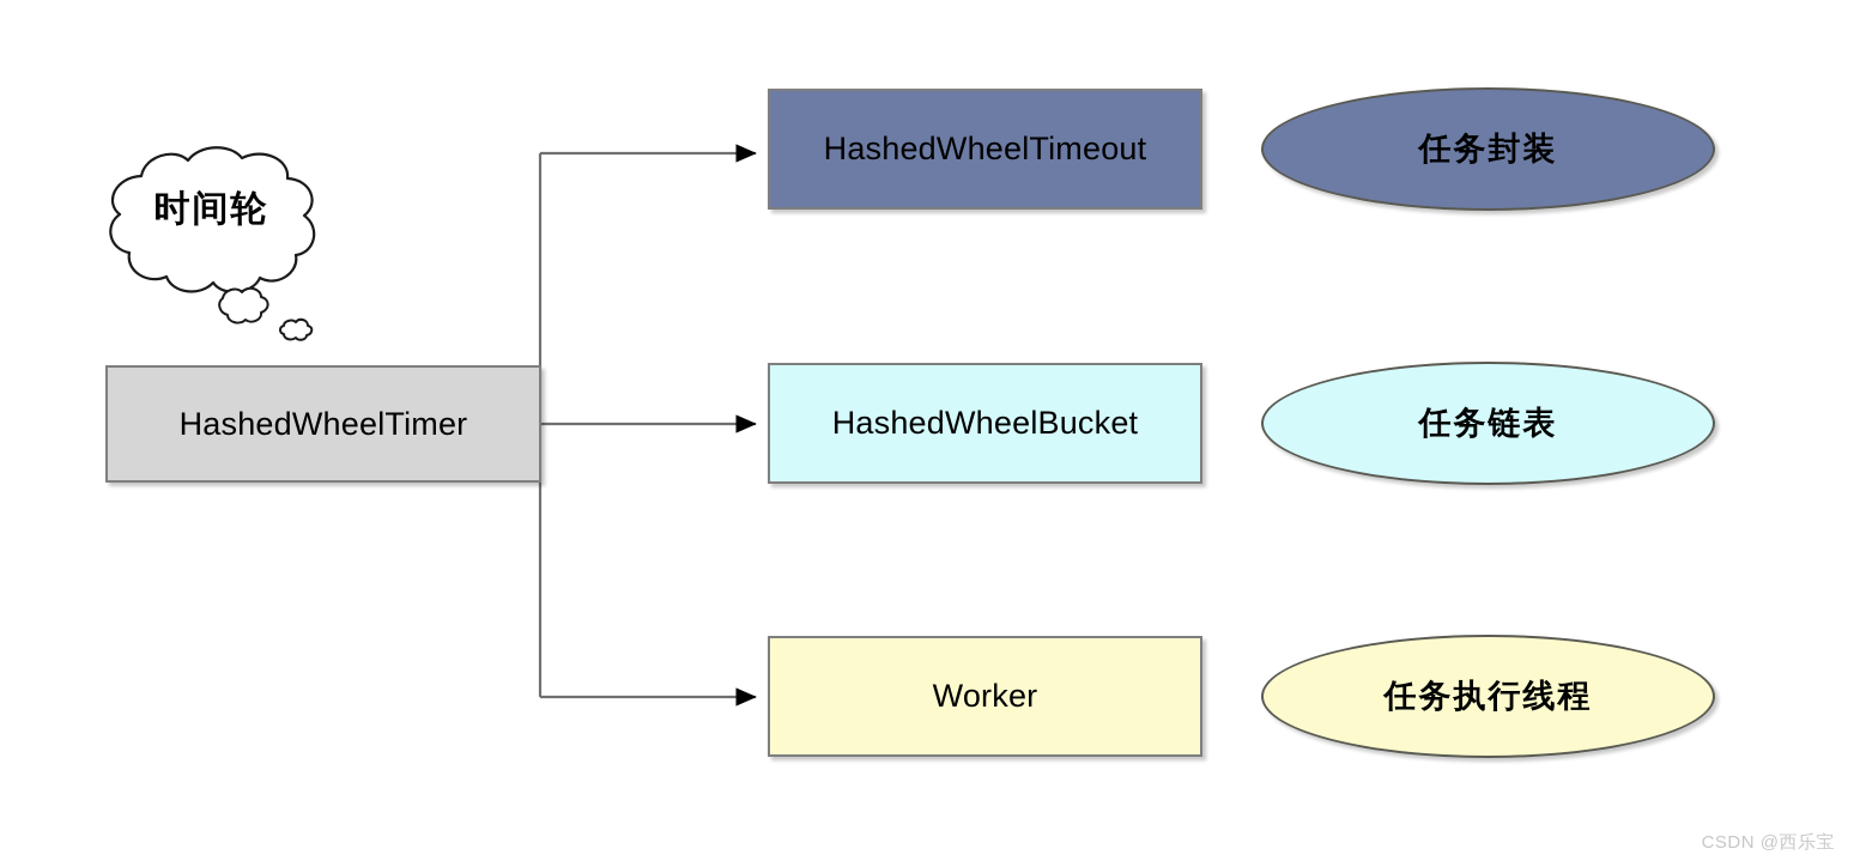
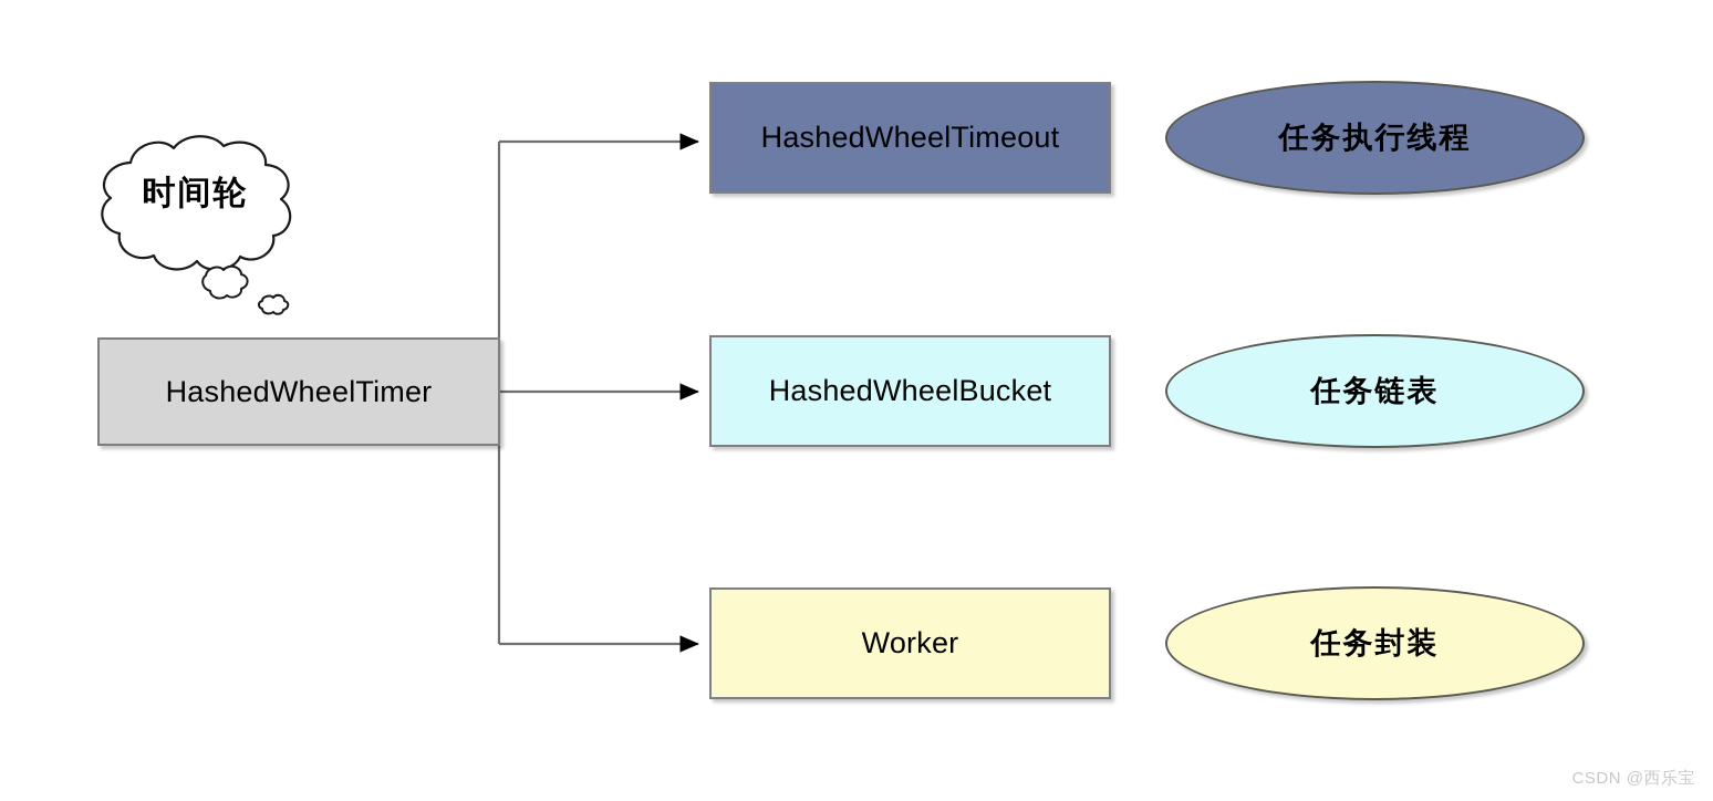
  时间轮
  HashedWheelTimer
  HashedWheelTimeout
  HashedWheelBucket
  Worker
- 任务封装
+ 任务执行线程
  任务链表
- 任务执行线程
+ 任务封装
  CSDN @西乐宝
